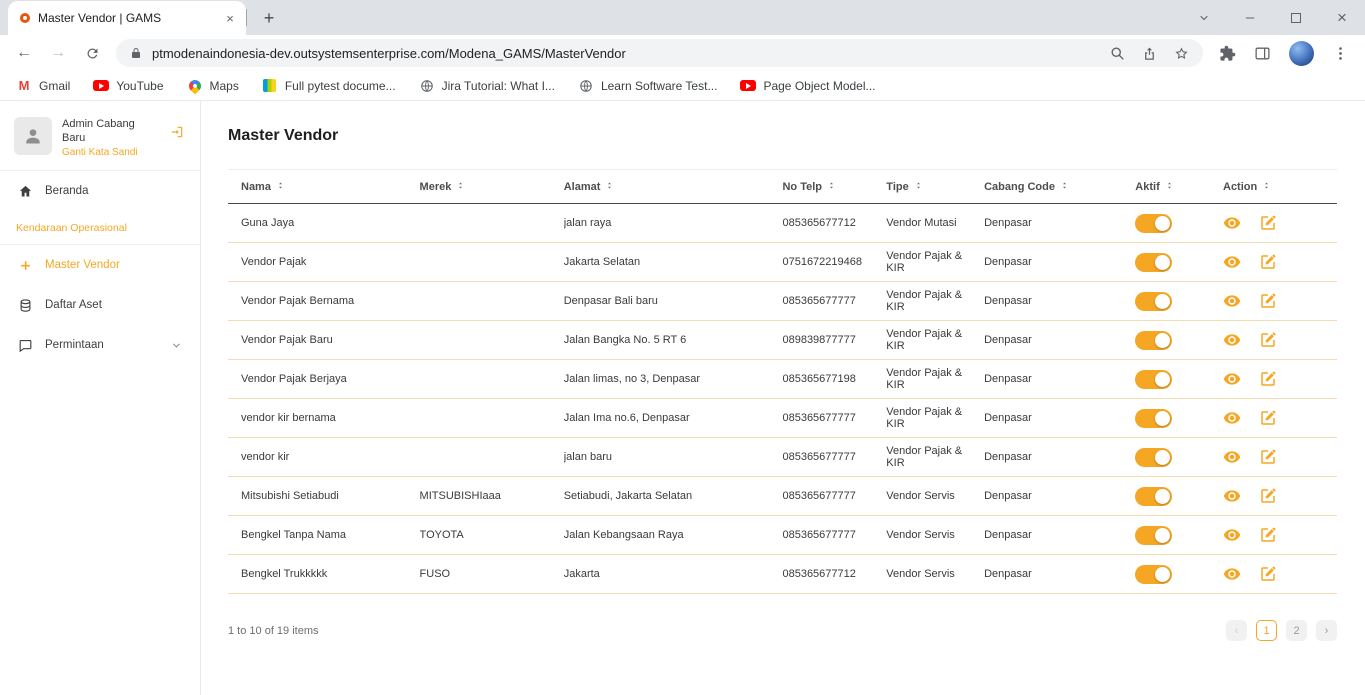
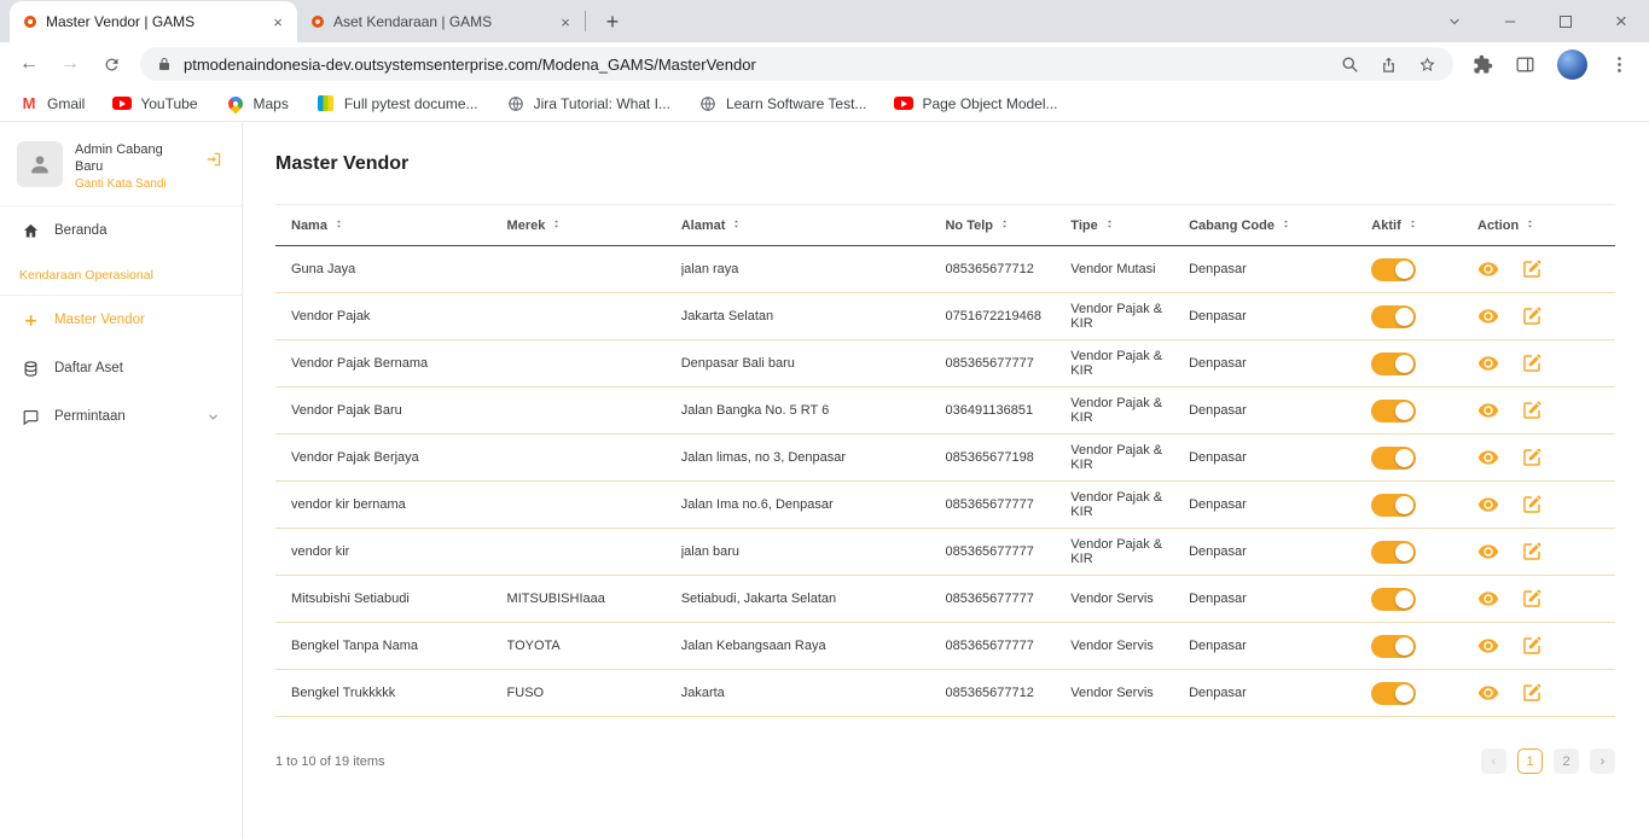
  Master Vendor | GAMS
+ Aset Kendaraan | GAMS
  ptmodenaindonesia-dev.outsystemsenterprise.com/Modena_GAMS/MasterVendor
  Gmail
  YouTube
  Maps
  Full pytest docume...
  Jira Tutorial: What I...
  Learn Software Test...
  Page Object Model...
  Admin Cabang
  Baru
  Ganti Kata Sandi
  Beranda
  Kendaraan Operasional
  Master Vendor
  Daftar Aset
  Permintaan
  Master Vendor
  Nama	Merek	Alamat	No Telp	Tipe	Cabang Code	Aktif	Action
  Guna Jaya		jalan raya	085365677712	Vendor Mutasi	Denpasar
  Vendor Pajak		Jakarta Selatan	0751672219468	Vendor Pajak & KIR	Denpasar
  Vendor Pajak Bernama		Denpasar Bali baru	085365677777	Vendor Pajak & KIR	Denpasar
- Vendor Pajak Baru		Jalan Bangka No. 5 RT 6	089839877777	Vendor Pajak & KIR	Denpasar
+ Vendor Pajak Baru		Jalan Bangka No. 5 RT 6	036491136851	Vendor Pajak & KIR	Denpasar
  Vendor Pajak Berjaya		Jalan limas, no 3, Denpasar	085365677198	Vendor Pajak & KIR	Denpasar
  vendor kir bernama		Jalan Ima no.6, Denpasar	085365677777	Vendor Pajak & KIR	Denpasar
  vendor kir		jalan baru	085365677777	Vendor Pajak & KIR	Denpasar
  Mitsubishi Setiabudi	MITSUBISHIaaa	Setiabudi, Jakarta Selatan	085365677777	Vendor Servis	Denpasar
  Bengkel Tanpa Nama	TOYOTA	Jalan Kebangsaan Raya	085365677777	Vendor Servis	Denpasar
  Bengkel Trukkkkk	FUSO	Jakarta	085365677712	Vendor Servis	Denpasar
  1 to 10 of 19 items
  1
  2
